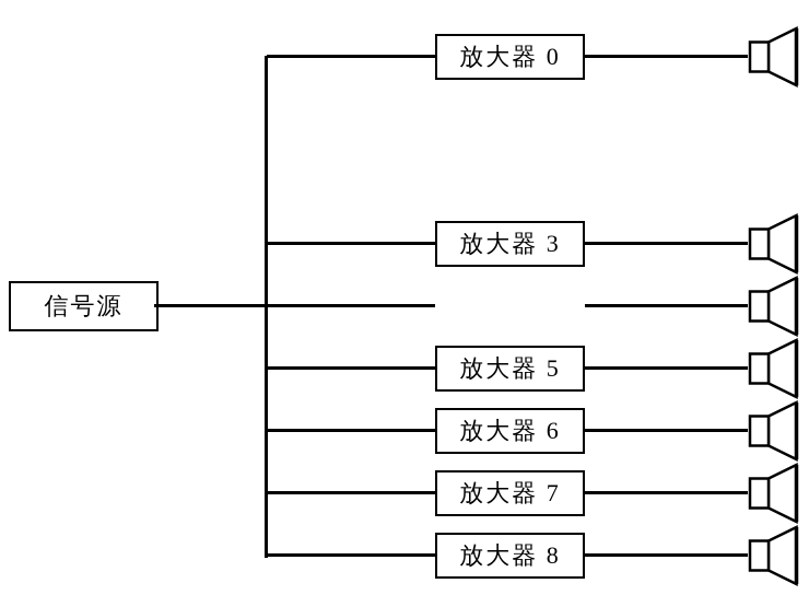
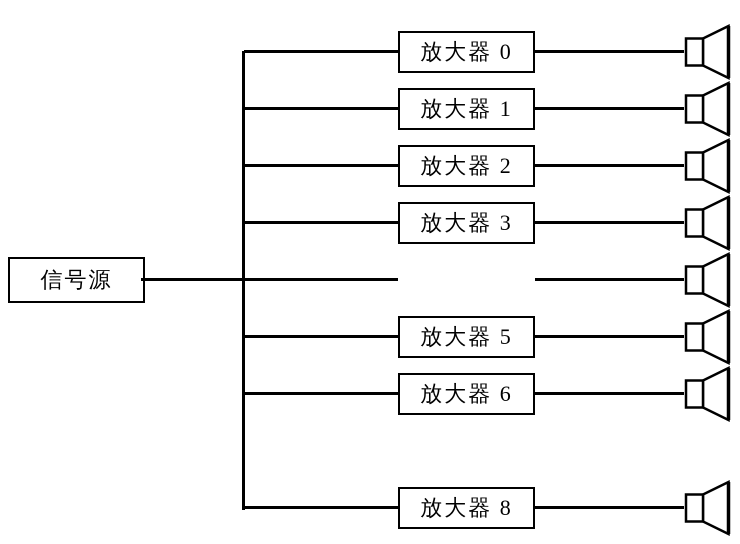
  信号源
  放大器 0
+ 放大器 1
+ 放大器 2
  放大器 3
  放大器 5
  放大器 6
- 放大器 7
  放大器 8
